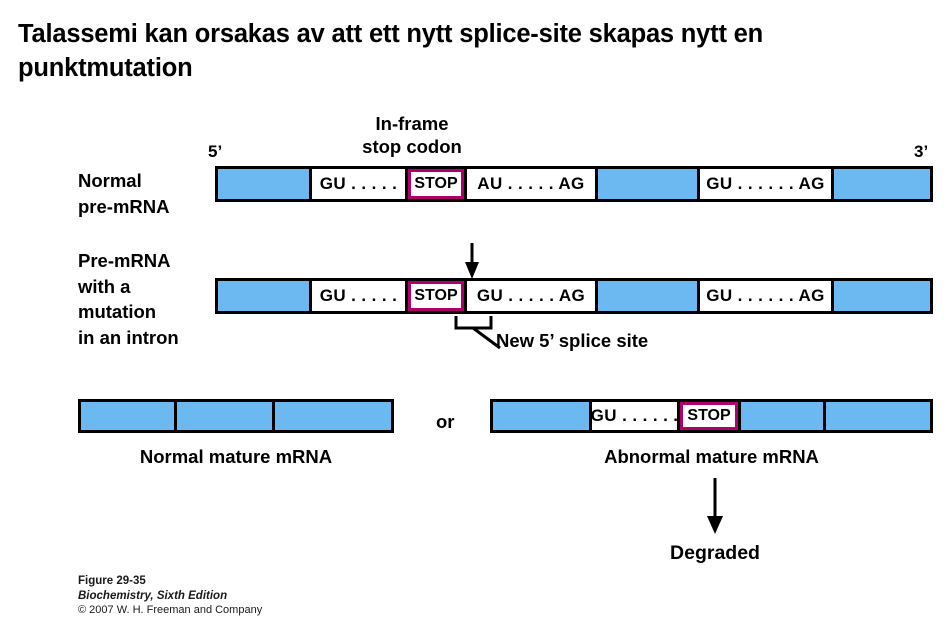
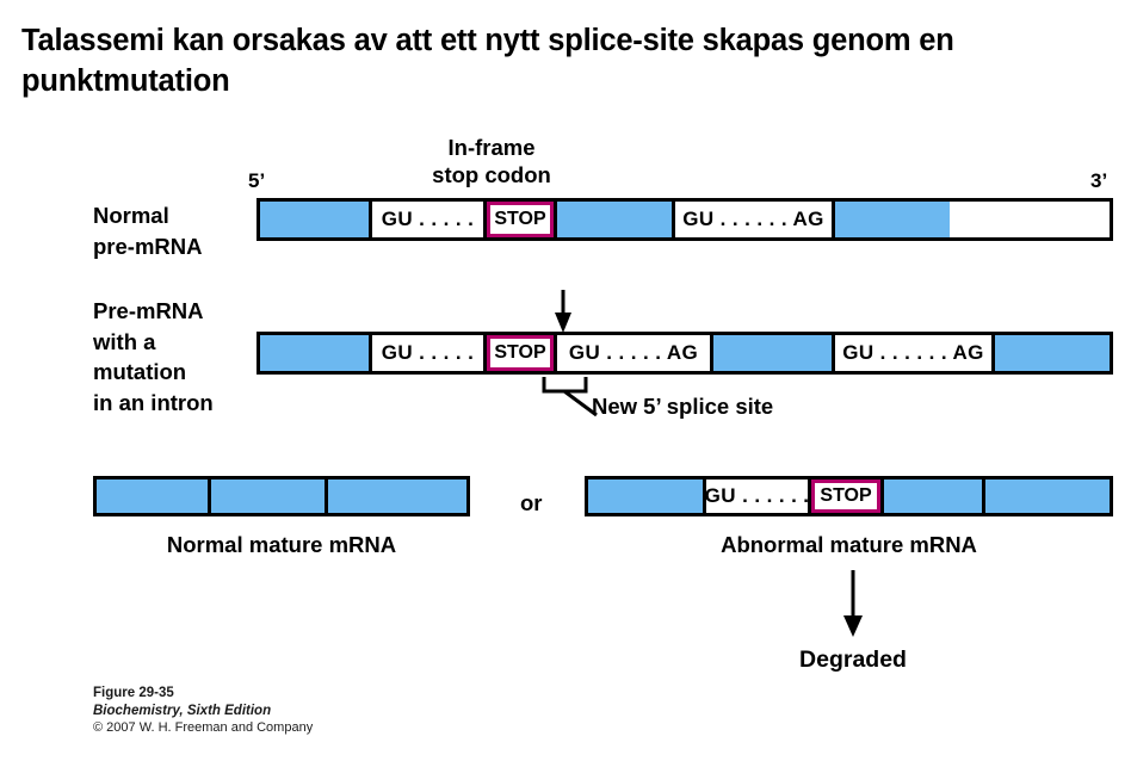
- Talassemi kan orsakas av att ett nytt splice-site skapas nytt en punktmutation
+ Talassemi kan orsakas av att ett nytt splice-site skapas genom en punktmutation
  In-frame
  stop codon
  5’
  3’
  Normal
  pre-mRNA
  GU . . . . .
  STOP
- AU . . . . . AG
  GU . . . . . . AG
  Pre-mRNA
  with a
  mutation
  in an intron
  GU . . . . .
  STOP
  GU . . . . . AG
  GU . . . . . . AG
  New 5’ splice site
  Normal mature mRNA
  or
  GU . . . . . .
  STOP
  Abnormal mature mRNA
  Degraded
  Figure 29-35
  Biochemistry, Sixth Edition
  © 2007 W. H. Freeman and Company
